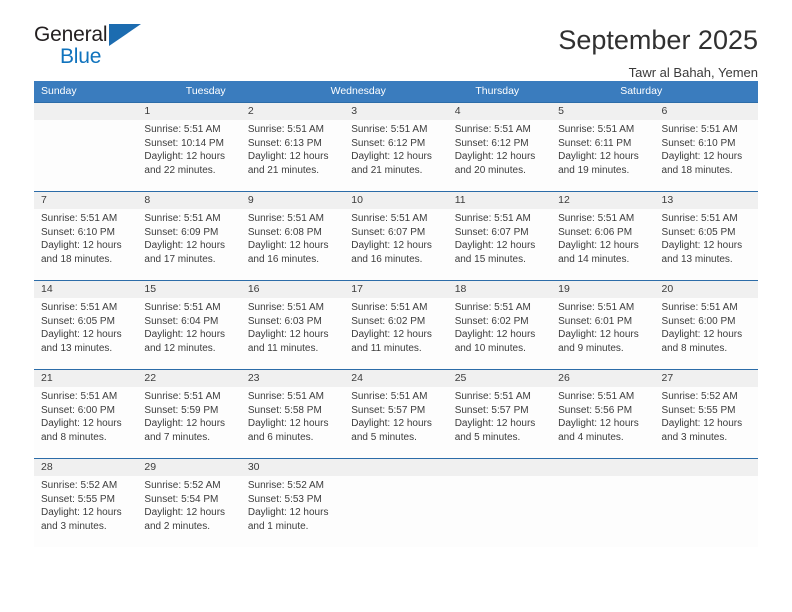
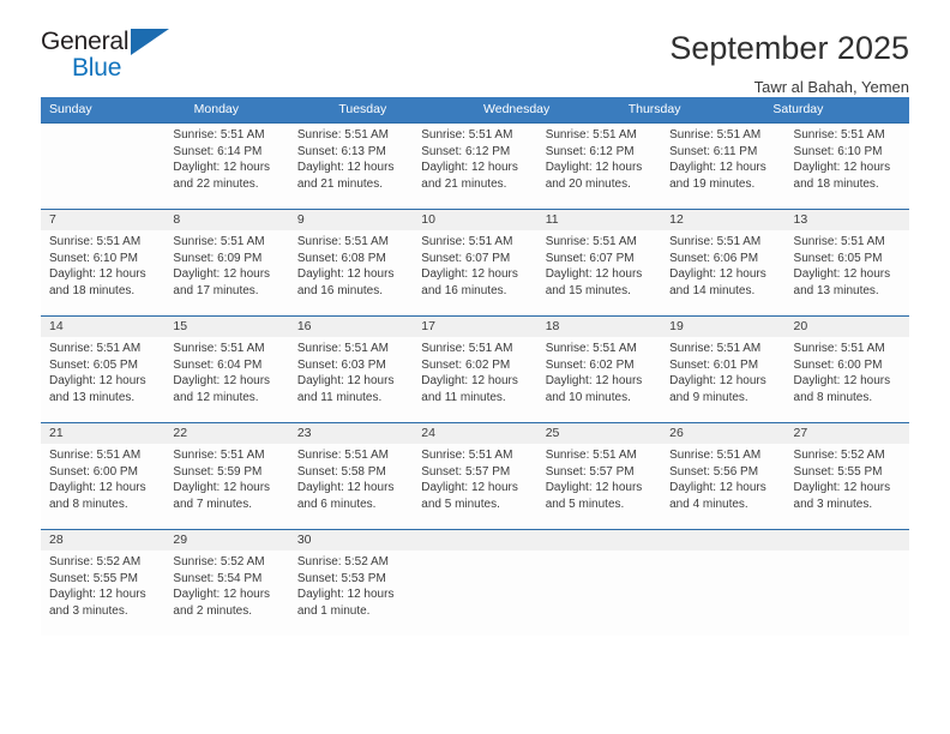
  General
  Blue
  September 2025
  Tawr al Bahah, Yemen
  Sunday
+ Monday
  Tuesday
  Wednesday
  Thursday
  Saturday
- 1
- 2
- 3
- 4
- 5
- 6
  Sunrise: 5:51 AM
- Sunset: 10:14 PM
+ Sunset: 6:14 PM
  Daylight: 12 hours
  and 22 minutes.
  Sunrise: 5:51 AM
  Sunset: 6:13 PM
  Daylight: 12 hours
  and 21 minutes.
  Sunrise: 5:51 AM
  Sunset: 6:12 PM
  Daylight: 12 hours
  and 21 minutes.
  Sunrise: 5:51 AM
  Sunset: 6:12 PM
  Daylight: 12 hours
  and 20 minutes.
  Sunrise: 5:51 AM
  Sunset: 6:11 PM
  Daylight: 12 hours
  and 19 minutes.
  Sunrise: 5:51 AM
  Sunset: 6:10 PM
  Daylight: 12 hours
  and 18 minutes.
  7
  8
  9
  10
  11
  12
  13
  Sunrise: 5:51 AM
  Sunset: 6:10 PM
  Daylight: 12 hours
  and 18 minutes.
  Sunrise: 5:51 AM
  Sunset: 6:09 PM
  Daylight: 12 hours
  and 17 minutes.
  Sunrise: 5:51 AM
  Sunset: 6:08 PM
  Daylight: 12 hours
  and 16 minutes.
  Sunrise: 5:51 AM
  Sunset: 6:07 PM
  Daylight: 12 hours
  and 16 minutes.
  Sunrise: 5:51 AM
  Sunset: 6:07 PM
  Daylight: 12 hours
  and 15 minutes.
  Sunrise: 5:51 AM
  Sunset: 6:06 PM
  Daylight: 12 hours
  and 14 minutes.
  Sunrise: 5:51 AM
  Sunset: 6:05 PM
  Daylight: 12 hours
  and 13 minutes.
  14
  15
  16
  17
  18
  19
  20
  Sunrise: 5:51 AM
  Sunset: 6:05 PM
  Daylight: 12 hours
  and 13 minutes.
  Sunrise: 5:51 AM
  Sunset: 6:04 PM
  Daylight: 12 hours
  and 12 minutes.
  Sunrise: 5:51 AM
  Sunset: 6:03 PM
  Daylight: 12 hours
  and 11 minutes.
  Sunrise: 5:51 AM
  Sunset: 6:02 PM
  Daylight: 12 hours
  and 11 minutes.
  Sunrise: 5:51 AM
  Sunset: 6:02 PM
  Daylight: 12 hours
  and 10 minutes.
  Sunrise: 5:51 AM
  Sunset: 6:01 PM
  Daylight: 12 hours
  and 9 minutes.
  Sunrise: 5:51 AM
  Sunset: 6:00 PM
  Daylight: 12 hours
  and 8 minutes.
  21
  22
  23
  24
  25
  26
  27
  Sunrise: 5:51 AM
  Sunset: 6:00 PM
  Daylight: 12 hours
  and 8 minutes.
  Sunrise: 5:51 AM
  Sunset: 5:59 PM
  Daylight: 12 hours
  and 7 minutes.
  Sunrise: 5:51 AM
  Sunset: 5:58 PM
  Daylight: 12 hours
  and 6 minutes.
  Sunrise: 5:51 AM
  Sunset: 5:57 PM
  Daylight: 12 hours
  and 5 minutes.
  Sunrise: 5:51 AM
  Sunset: 5:57 PM
  Daylight: 12 hours
  and 5 minutes.
  Sunrise: 5:51 AM
  Sunset: 5:56 PM
  Daylight: 12 hours
  and 4 minutes.
  Sunrise: 5:52 AM
  Sunset: 5:55 PM
  Daylight: 12 hours
  and 3 minutes.
  28
  29
  30
  Sunrise: 5:52 AM
  Sunset: 5:55 PM
  Daylight: 12 hours
  and 3 minutes.
  Sunrise: 5:52 AM
  Sunset: 5:54 PM
  Daylight: 12 hours
  and 2 minutes.
  Sunrise: 5:52 AM
  Sunset: 5:53 PM
  Daylight: 12 hours
  and 1 minute.
